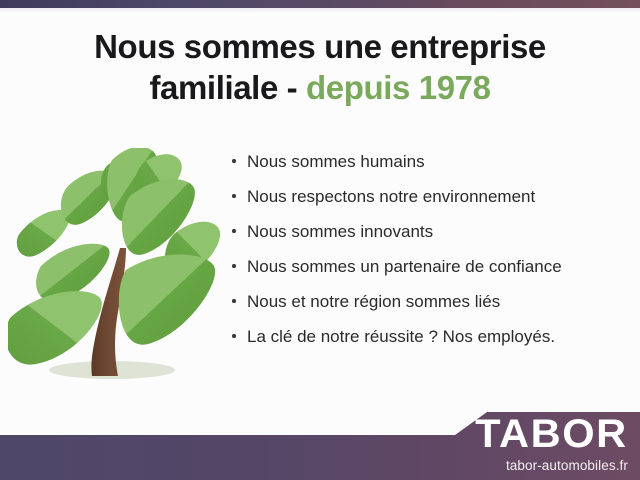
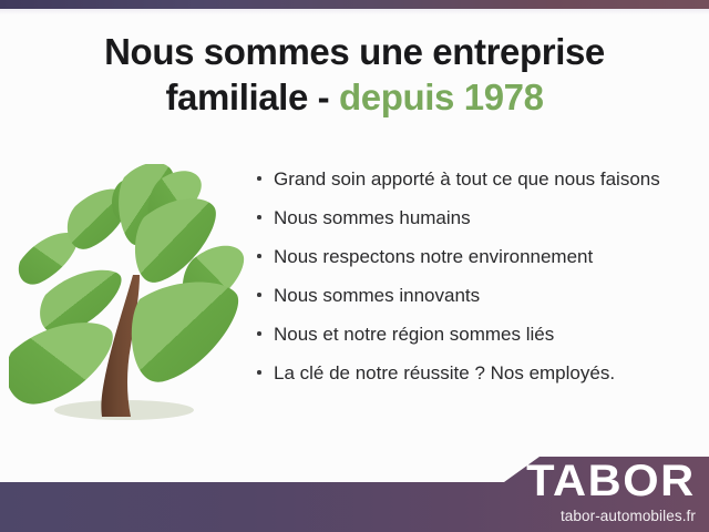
  Nous sommes une entreprise
  familiale - depuis 1978
+ Grand soin apporté à tout ce que nous faisons
  Nous sommes humains
  Nous respectons notre environnement
  Nous sommes innovants
- Nous sommes un partenaire de confiance
  Nous et notre région sommes liés
  La clé de notre réussite ? Nos employés.
  TABOR
  tabor-automobiles.fr
